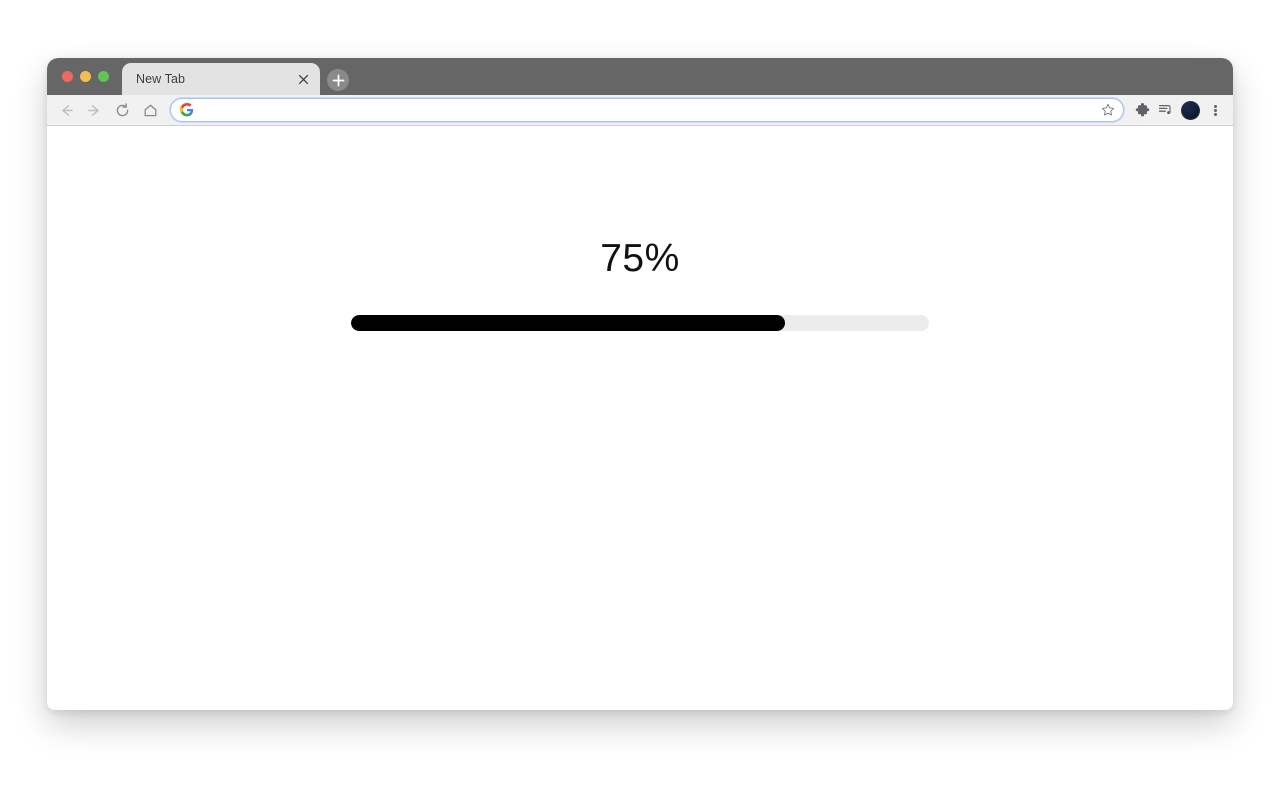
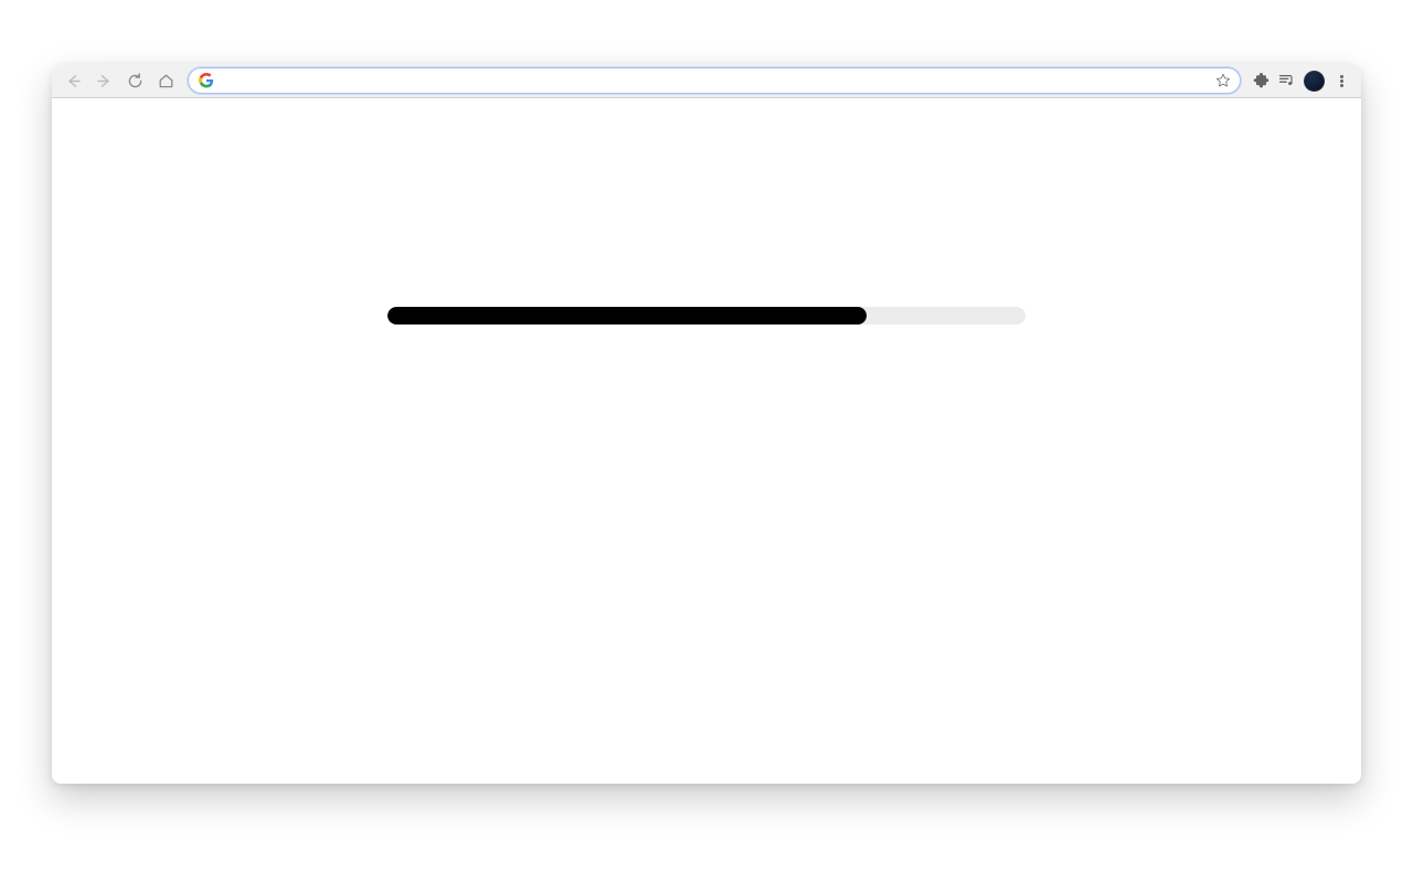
- New Tab
- 75%
